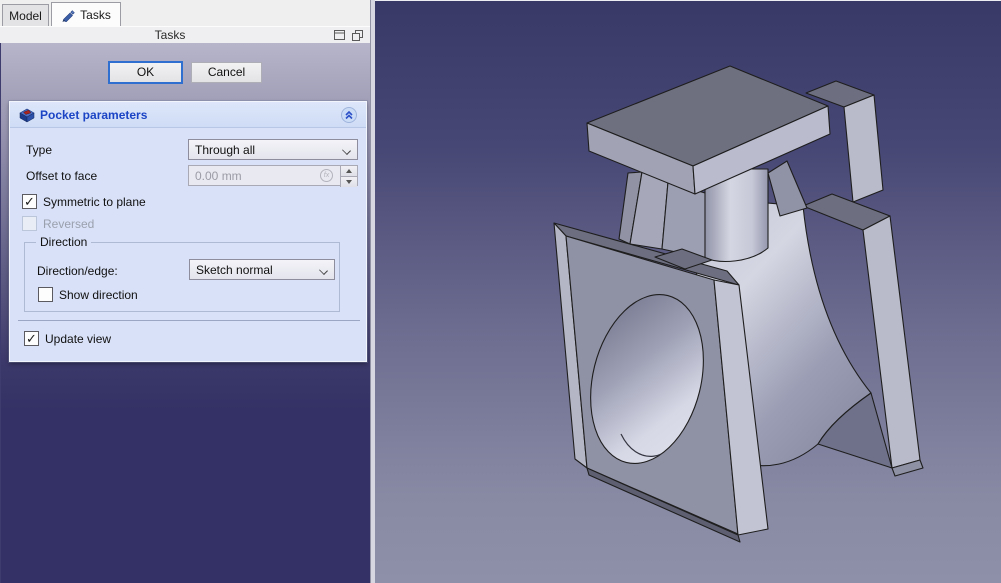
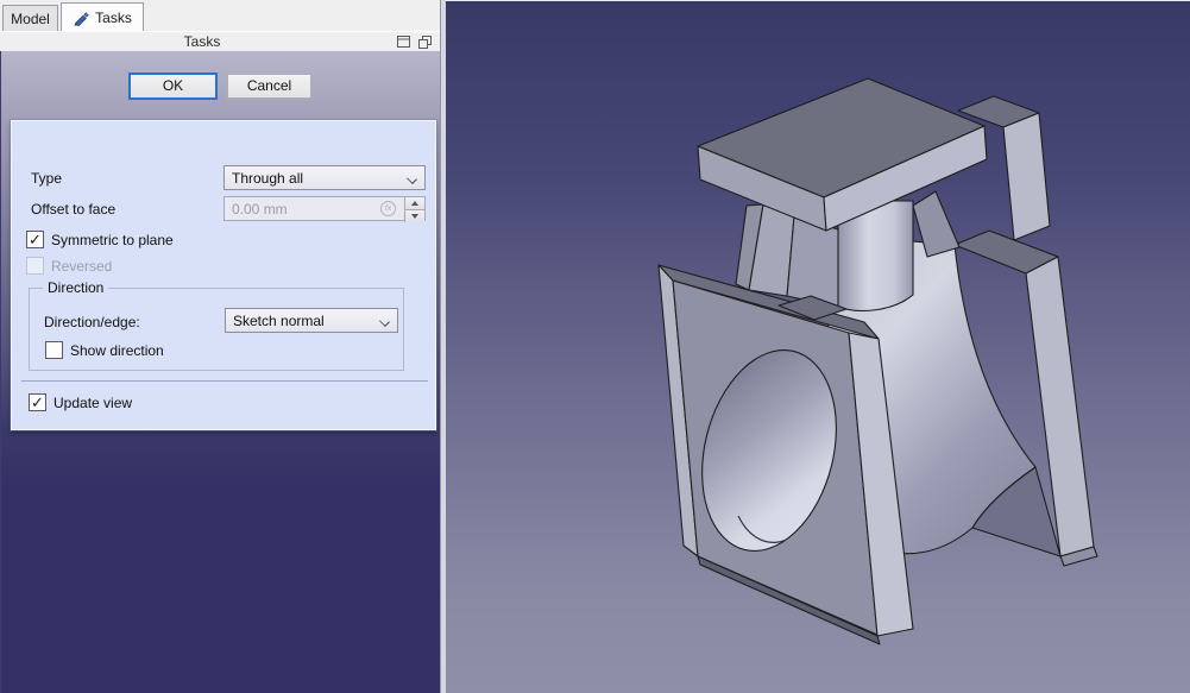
  Model
  Tasks
  Tasks
  OK
  Cancel
- Pocket parameters
  Type
  Through all
  Offset to face
  0.00 mm
  ✓
  Symmetric to plane
  Reversed
  Direction
  Direction/edge:
  Sketch normal
  Show direction
  ✓
  Update view
